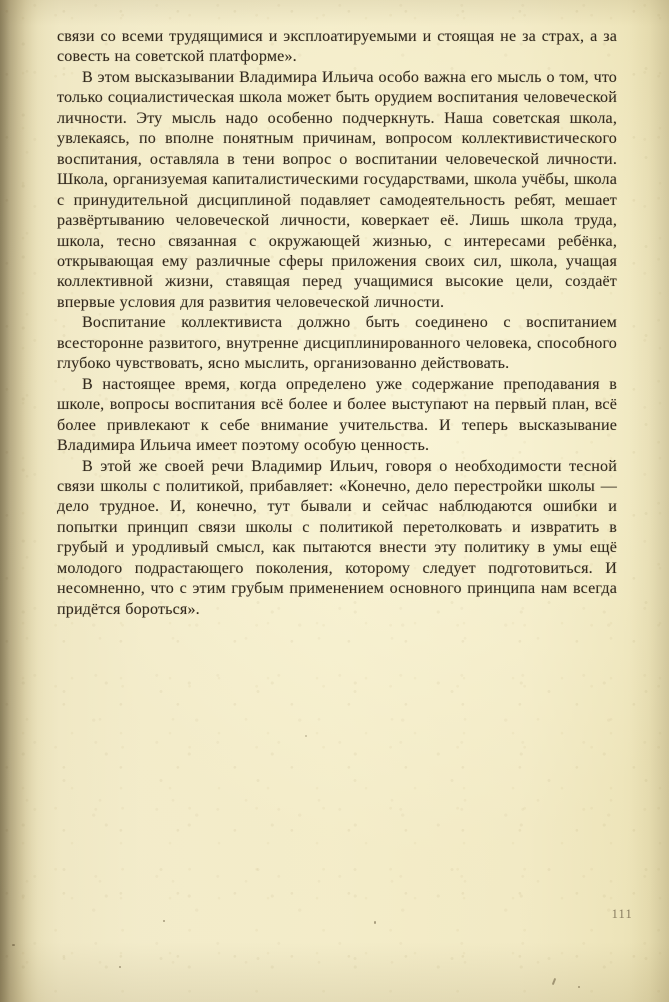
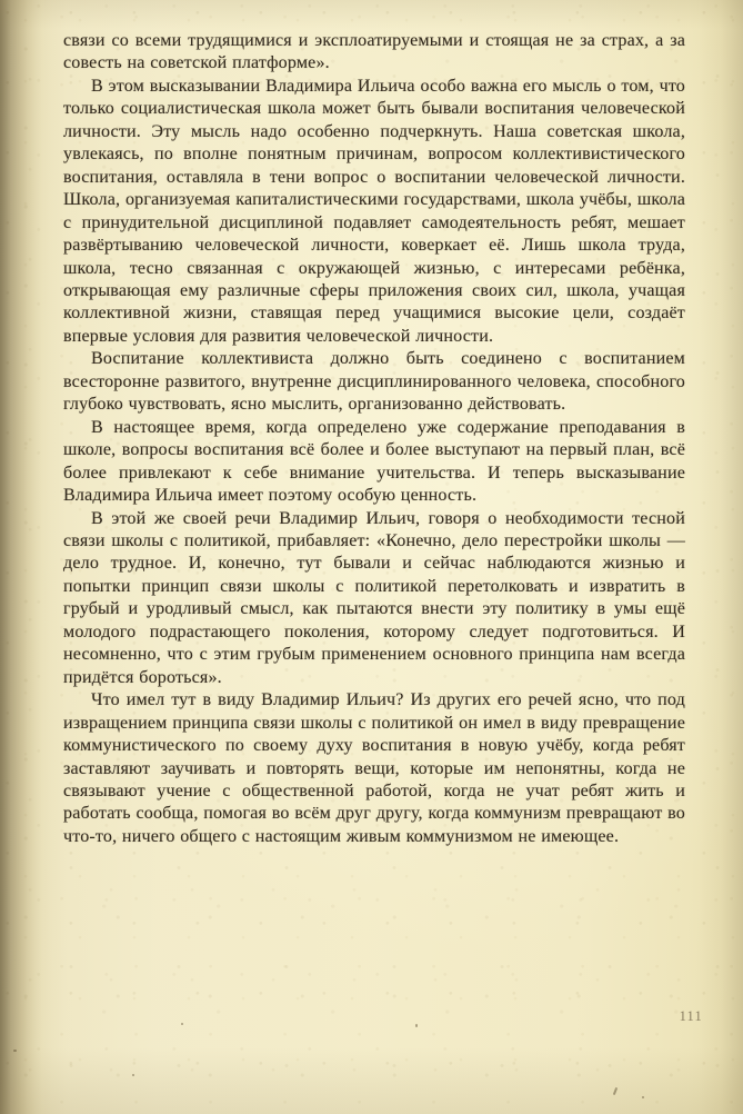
  связи со всеми трудящимися и эксплоатируемыми и стоящая не за страх, а за совесть на советской платформе».
- В этом высказывании Владимира Ильича особо важна его мысль о том, что только социалистическая школа может быть орудием воспитания человеческой личности. Эту мысль надо особенно подчеркнуть. Наша советская школа, увлекаясь, по вполне понятным причинам, вопросом коллективистического воспитания, оставляла в тени вопрос о воспитании человеческой личности. Школа, организуемая капиталистическими государствами, школа учёбы, школа с принудительной дисциплиной подавляет самодеятельность ребят, мешает развёртыванию человеческой личности, коверкает её. Лишь школа труда, школа, тесно связанная с окружающей жизнью, с интересами ребёнка, открывающая ему различные сферы приложения своих сил, школа, учащая коллективной жизни, ставящая перед учащимися высокие цели, создаёт впервые условия для развития человеческой личности.
+ В этом высказывании Владимира Ильича особо важна его мысль о том, что только социалистическая школа может быть бывали воспитания человеческой личности. Эту мысль надо особенно подчеркнуть. Наша советская школа, увлекаясь, по вполне понятным причинам, вопросом коллективистического воспитания, оставляла в тени вопрос о воспитании человеческой личности. Школа, организуемая капиталистическими государствами, школа учёбы, школа с принудительной дисциплиной подавляет самодеятельность ребят, мешает развёртыванию человеческой личности, коверкает её. Лишь школа труда, школа, тесно связанная с окружающей жизнью, с интересами ребёнка, открывающая ему различные сферы приложения своих сил, школа, учащая коллективной жизни, ставящая перед учащимися высокие цели, создаёт впервые условия для развития человеческой личности.
  Воспитание коллективиста должно быть соединено с воспитанием всесторонне развитого, внутренне дисциплинированного человека, способного глубоко чувствовать, ясно мыслить, организованно действовать.
  В настоящее время, когда определено уже содержание преподавания в школе, вопросы воспитания всё более и более выступают на первый план, всё более привлекают к себе внимание учительства. И теперь высказывание Владимира Ильича имеет поэтому особую ценность.
- В этой же своей речи Владимир Ильич, говоря о необходимости тесной связи школы с политикой, прибавляет: «Конечно, дело перестройки школы — дело трудное. И, конечно, тут бывали и сейчас наблюдаются ошибки и попытки принцип связи школы с политикой перетолковать и извратить в грубый и уродливый смысл, как пытаются внести эту политику в умы ещё молодого подрастающего поколения, которому следует подготовиться. И несомненно, что с этим грубым применением основного принципа нам всегда придётся бороться».
+ В этой же своей речи Владимир Ильич, говоря о необходимости тесной связи школы с политикой, прибавляет: «Конечно, дело перестройки школы — дело трудное. И, конечно, тут бывали и сейчас наблюдаются жизнью и попытки принцип связи школы с политикой перетолковать и извратить в грубый и уродливый смысл, как пытаются внести эту политику в умы ещё молодого подрастающего поколения, которому следует подготовиться. И несомненно, что с этим грубым применением основного принципа нам всегда придётся бороться».
+ Что имел тут в виду Владимир Ильич? Из других его речей ясно, что под извращением принципа связи школы с политикой он имел в виду превращение коммунистического по своему духу воспитания в новую учёбу, когда ребят заставляют заучивать и повторять вещи, которые им непонятны, когда не связывают учение с общественной работой, когда не учат ребят жить и работать сообща, помогая во всём друг другу, когда коммунизм превращают во что-то, ничего общего с настоящим живым коммунизмом не имеющее.
  111
